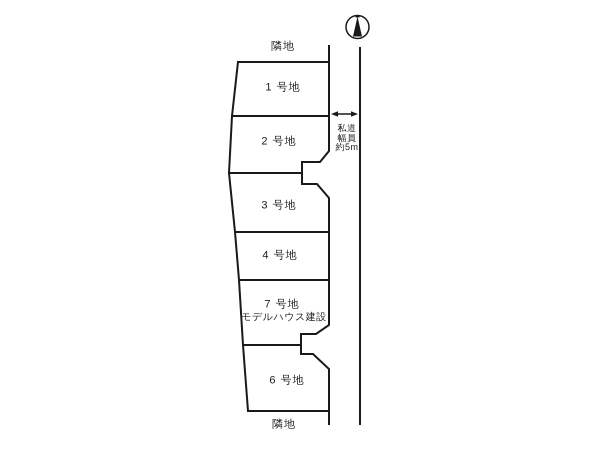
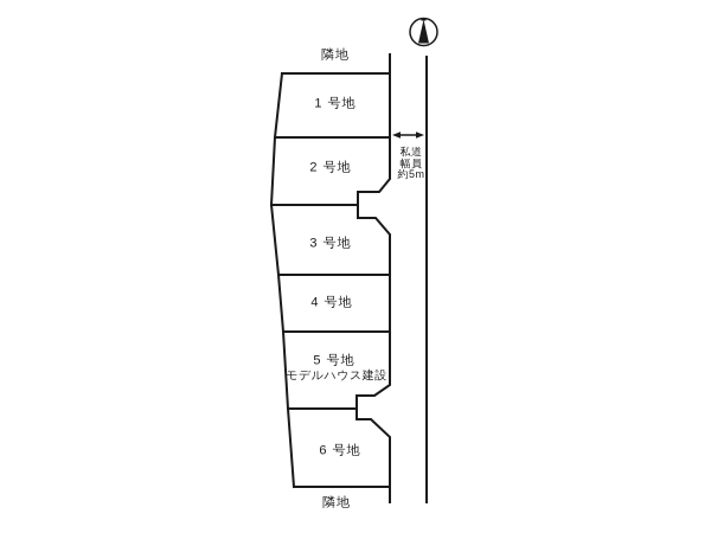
  隣地
  隣地
  1 号地
  2 号地
  3 号地
  4 号地
- 7 号地
+ 5 号地
  モデルハウス建設
  6 号地
  私道
  幅員
  約5m
